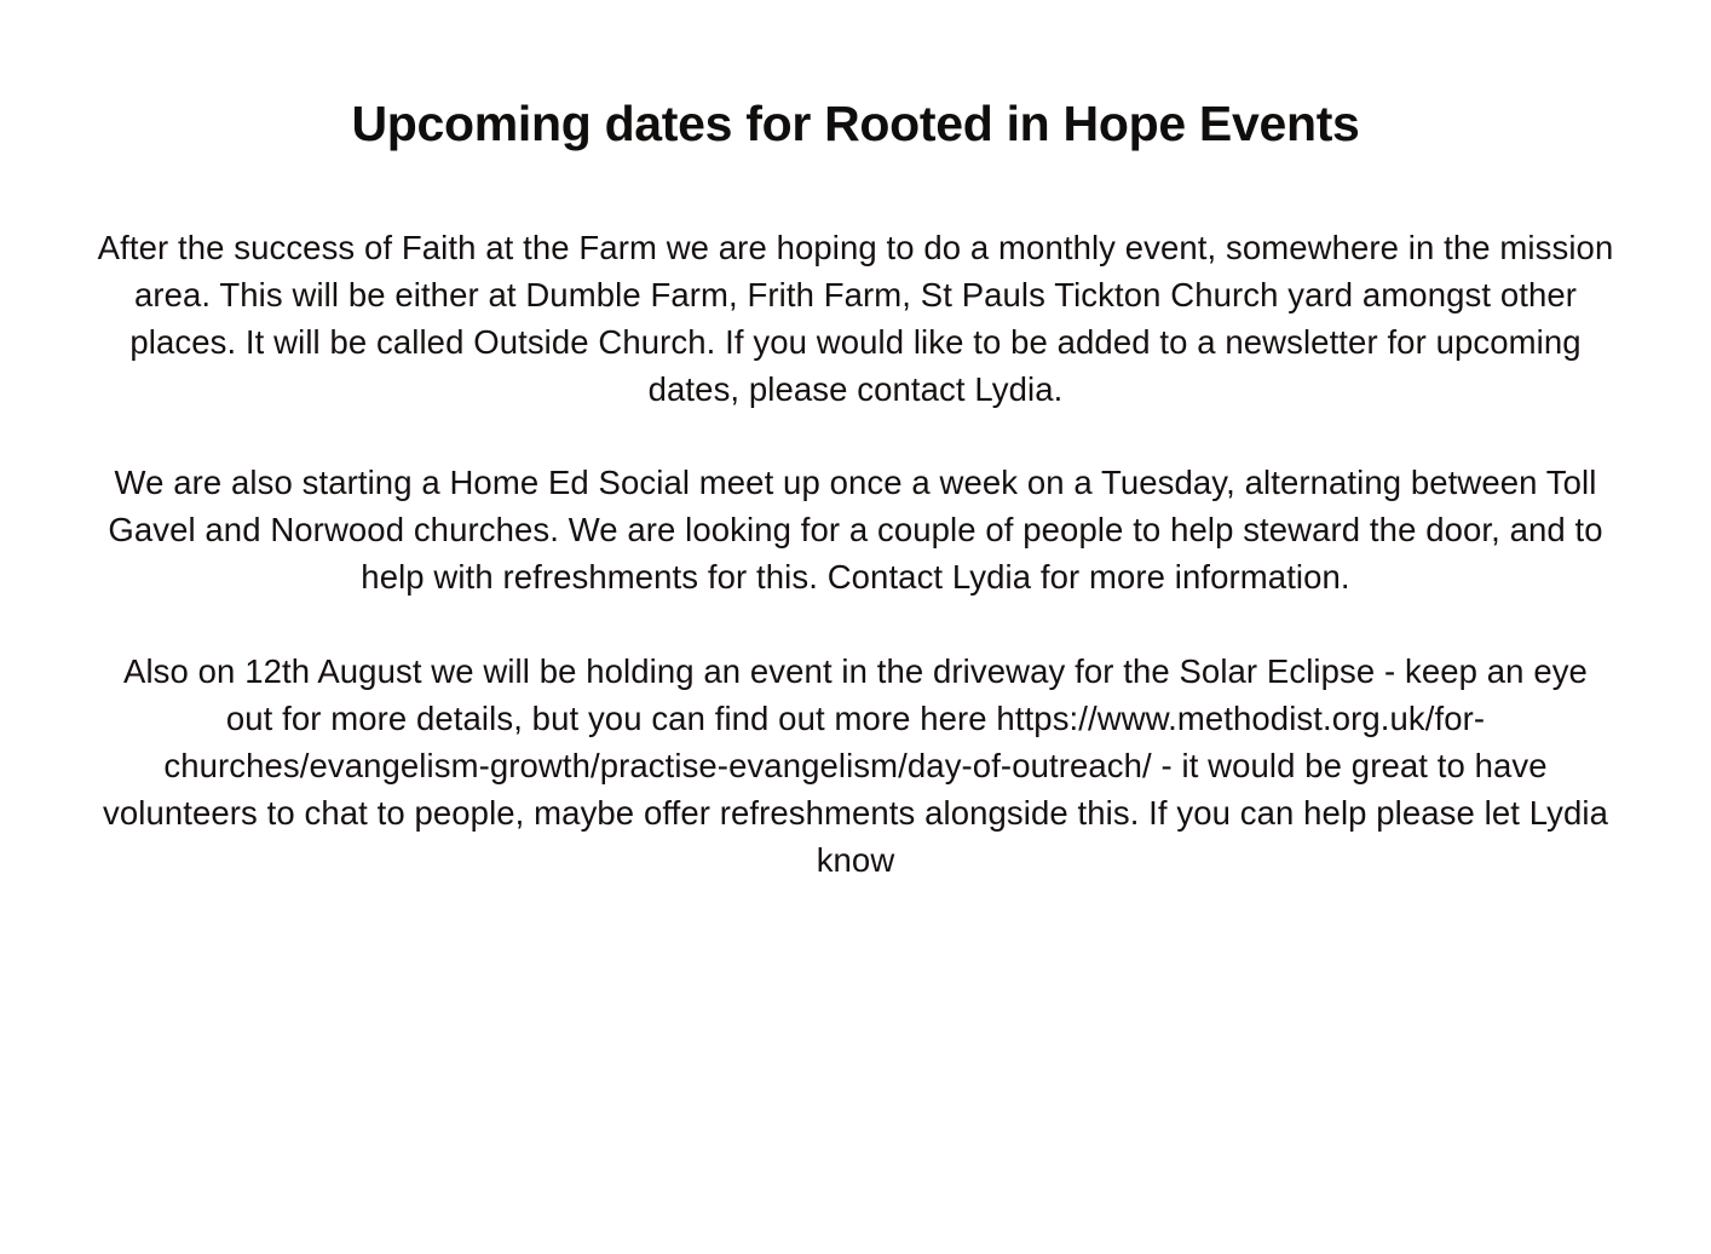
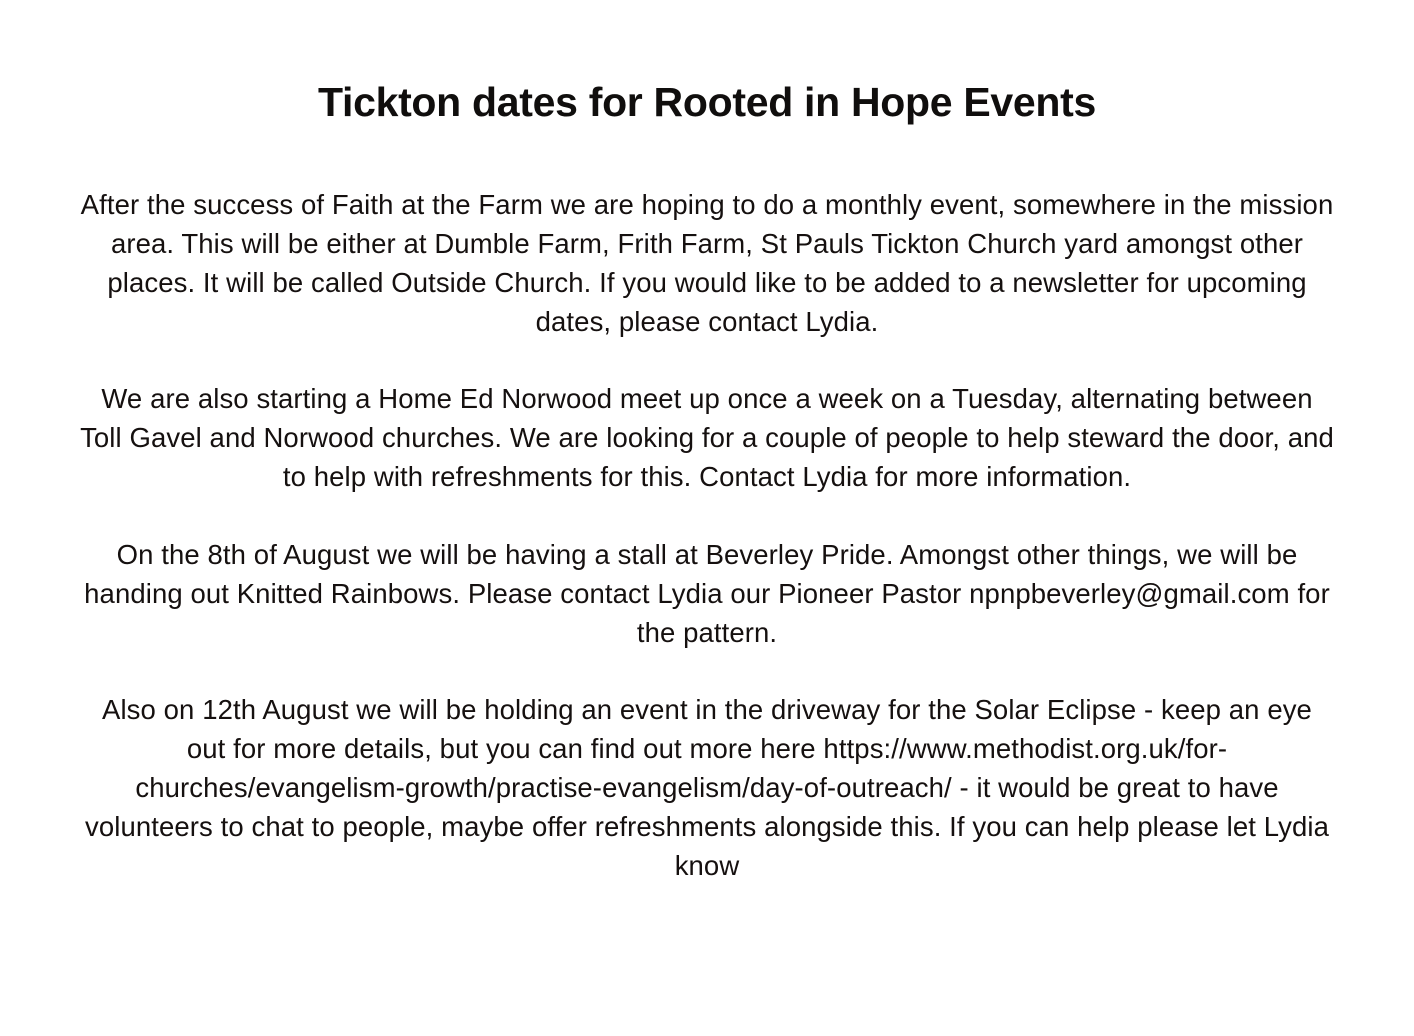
- Upcoming dates for Rooted in Hope Events
+ Tickton dates for Rooted in Hope Events
  After the success of Faith at the Farm we are hoping to do a monthly event, somewhere in the mission area. This will be either at Dumble Farm, Frith Farm, St Pauls Tickton Church yard amongst other places. It will be called Outside Church. If you would like to be added to a newsletter for upcoming dates, please contact Lydia.
- We are also starting a Home Ed Social meet up once a week on a Tuesday, alternating between Toll Gavel and Norwood churches. We are looking for a couple of people to help steward the door, and to help with refreshments for this. Contact Lydia for more information.
+ We are also starting a Home Ed Norwood meet up once a week on a Tuesday, alternating between Toll Gavel and Norwood churches. We are looking for a couple of people to help steward the door, and to help with refreshments for this. Contact Lydia for more information.
+ On the 8th of August we will be having a stall at Beverley Pride. Amongst other things, we will be handing out Knitted Rainbows. Please contact Lydia our Pioneer Pastor npnpbeverley@gmail.com for the pattern.
  Also on 12th August we will be holding an event in the driveway for the Solar Eclipse - keep an eye out for more details, but you can find out more here https://www.methodist.org.uk/for-churches/evangelism-growth/practise-evangelism/day-of-outreach/ - it would be great to have volunteers to chat to people, maybe offer refreshments alongside this. If you can help please let Lydia know
